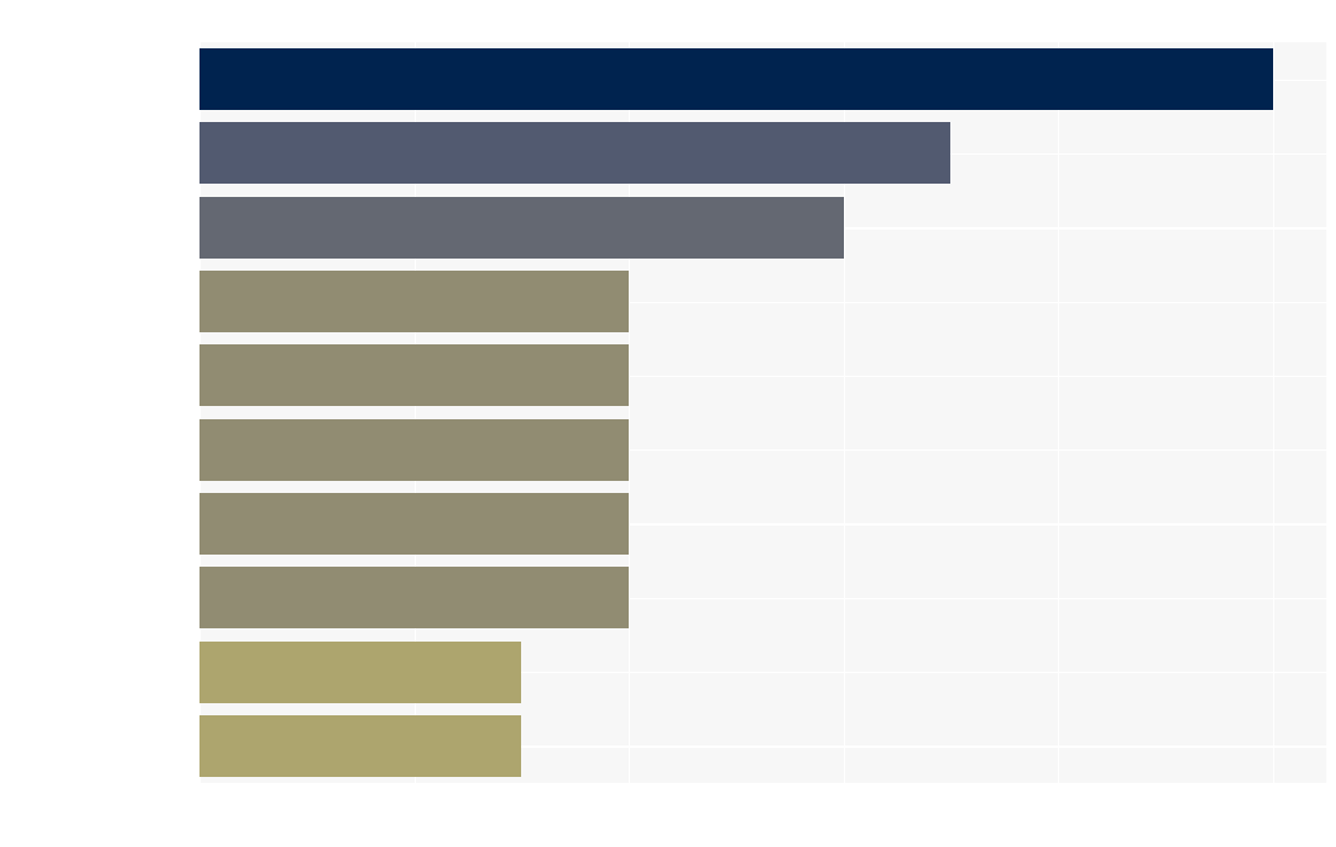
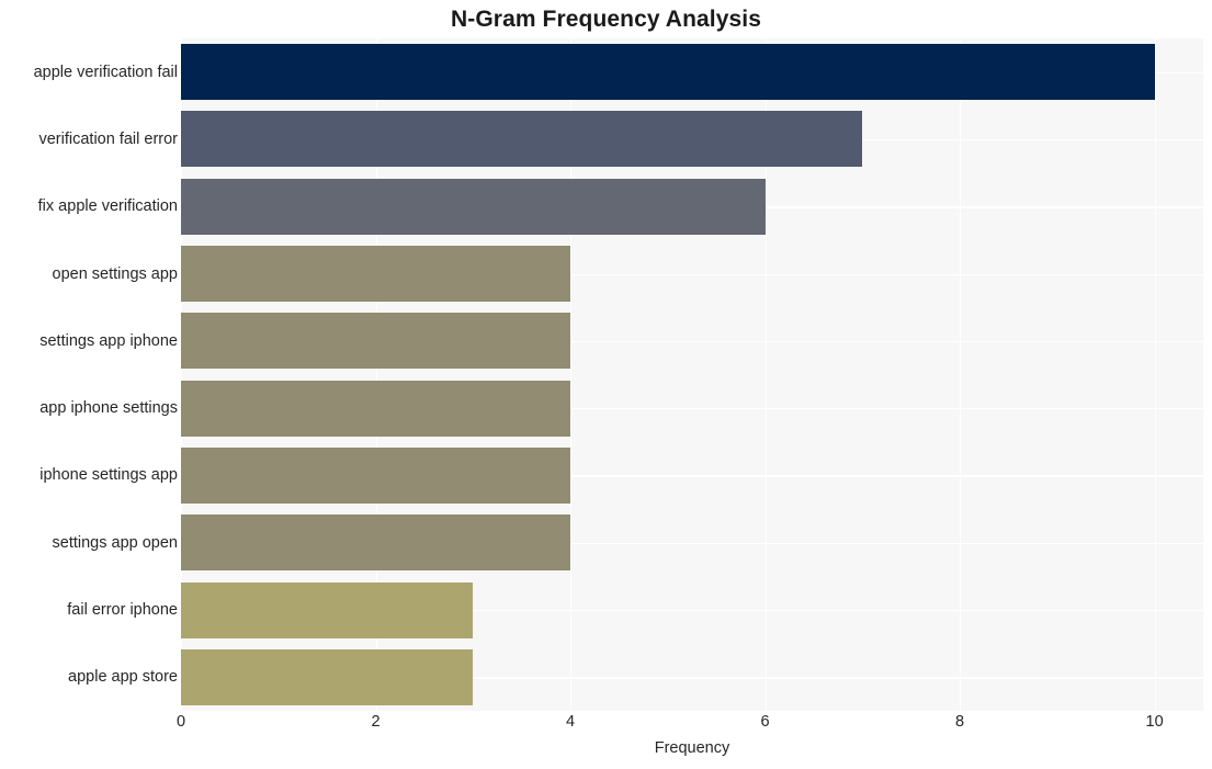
+ N-Gram Frequency Analysis
+ apple verification fail
+ verification fail error
+ fix apple verification
+ open settings app
+ settings app iphone
+ app iphone settings
+ iphone settings app
+ settings app open
+ fail error iphone
+ apple app store
+ 0
+ 2
+ 4
+ 6
+ 8
+ 10
+ Frequency
